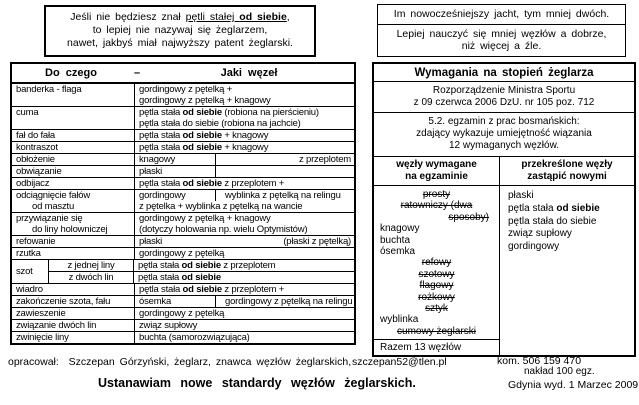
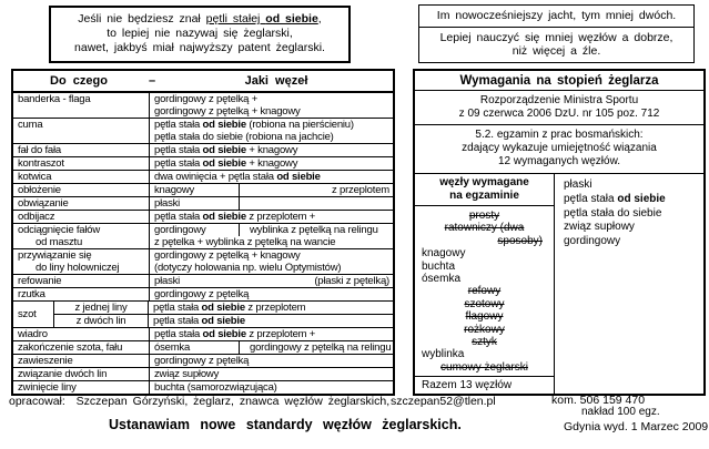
  Jeśli nie będziesz znał pętli stałej od siebie,
- to lepiej nie nazywaj się żeglarzem,
+ to lepiej nie nazywaj się żeglarski,
  nawet, jakbyś miał najwyższy patent żeglarski.
  Im nowocześniejszy jacht, tym mniej dwóch.
  Lepiej nauczyć się mniej węzłów a dobrze,
  niż więcej a źle.
  Do czego
  –
  Jaki węzeł
  banderka - flaga
  gordingowy z pętelką +
  gordingowy z pętelką + knagowy
  cuma
  pętla stała od siebie (robiona na pierścieniu)
  pętla stała do siebie (robiona na jachcie)
  fał do fała
  pętla stała od siebie + knagowy
  kontraszot
  pętla stała od siebie + knagowy
+ kotwica
+ dwa owinięcia + pętla stała od siebie
  obłożenie
  knagowy
  z przeplotem
  obwiązanie
  płaski
  odbijacz
  pętla stała od siebie z przeplotem +
  odciągnięcie fałów
  od masztu
  gordingowy
  wyblinka z pętelką na relingu
  z pętelka + wyblinka z pętelką na wancie
  przywiązanie się
  do liny holowniczej
  gordingowy z pętelką + knagowy
  (dotyczy holowania np. wielu Optymistów)
  refowanie
  płaski
  (płaski z pętelką)
  rzutka
  gordingowy z pętelką
  szot
  z jednej liny
  pętla stała od siebie z przeplotem
  z dwóch lin
  pętla stała od siebie
  wiadro
  pętla stała od siebie z przeplotem +
  zakończenie szota, fału
  ósemka
  gordingowy z pętelką na relingu
  zawieszenie
  gordingowy z pętelką
  związanie dwóch lin
  związ supłowy
  zwinięcie liny
  buchta (samorozwiązująca)
  Wymagania na stopień żeglarza
  Rozporządzenie Ministra Sportu
  z 09 czerwca 2006 DzU. nr 105 poz. 712
  5.2. egzamin z prac bosmańskich:
  zdający wykazuje umiejętność wiązania
  12 wymaganych węzłów.
  węzły wymagane
  na egzaminie
  prosty
  ratowniczy (dwa
  sposoby)
  knagowy
  buchta
  ósemka
  refowy
  szotowy
  flagowy
  rożkowy
  sztyk
  wyblinka
  cumowy żeglarski
  Razem 13 węzłów
- przekreślone węzły
- zastąpić nowymi
  płaski
  pętla stała od siebie
  pętla stała do siebie
  związ supłowy
  gordingowy
  opracował: Szczepan Górzyński, żeglarz, znawca węzłów żeglarskich,
  szczepan52@tlen.pl
  kom. 506 159 470
  nakład 100 egz.
  Ustanawiam nowe standardy węzłów żeglarskich.
  Gdynia wyd. 1 Marzec 2009
